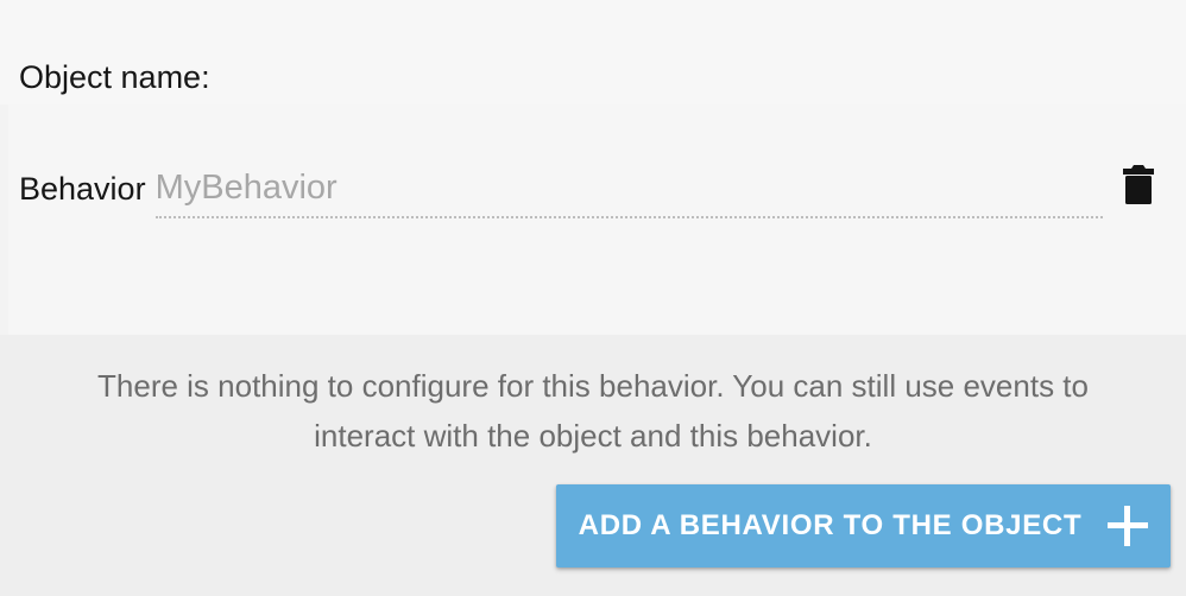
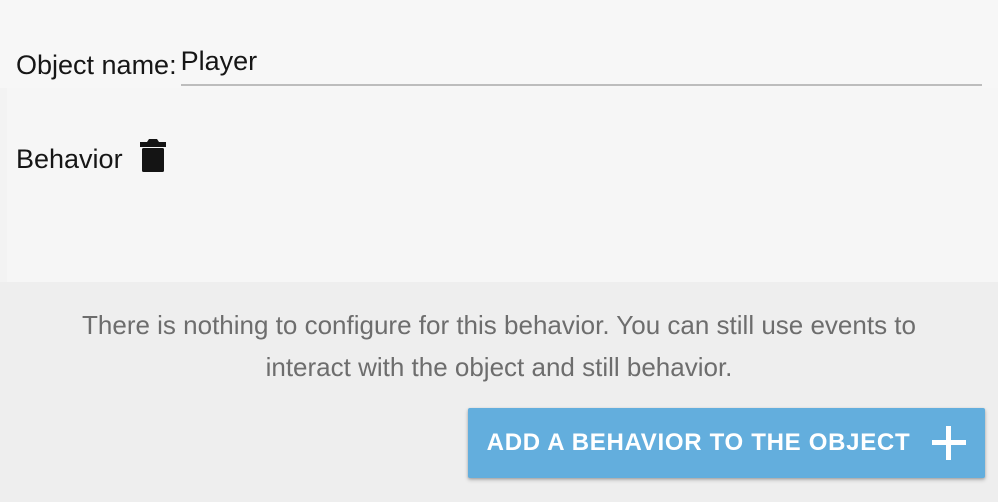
  Object name:
+ Player
  Behavior
- MyBehavior
- There is nothing to configure for this behavior. You can still use events to interact with the object and this behavior.
+ There is nothing to configure for this behavior. You can still use events to interact with the object and still behavior.
  ADD A BEHAVIOR TO THE OBJECT
